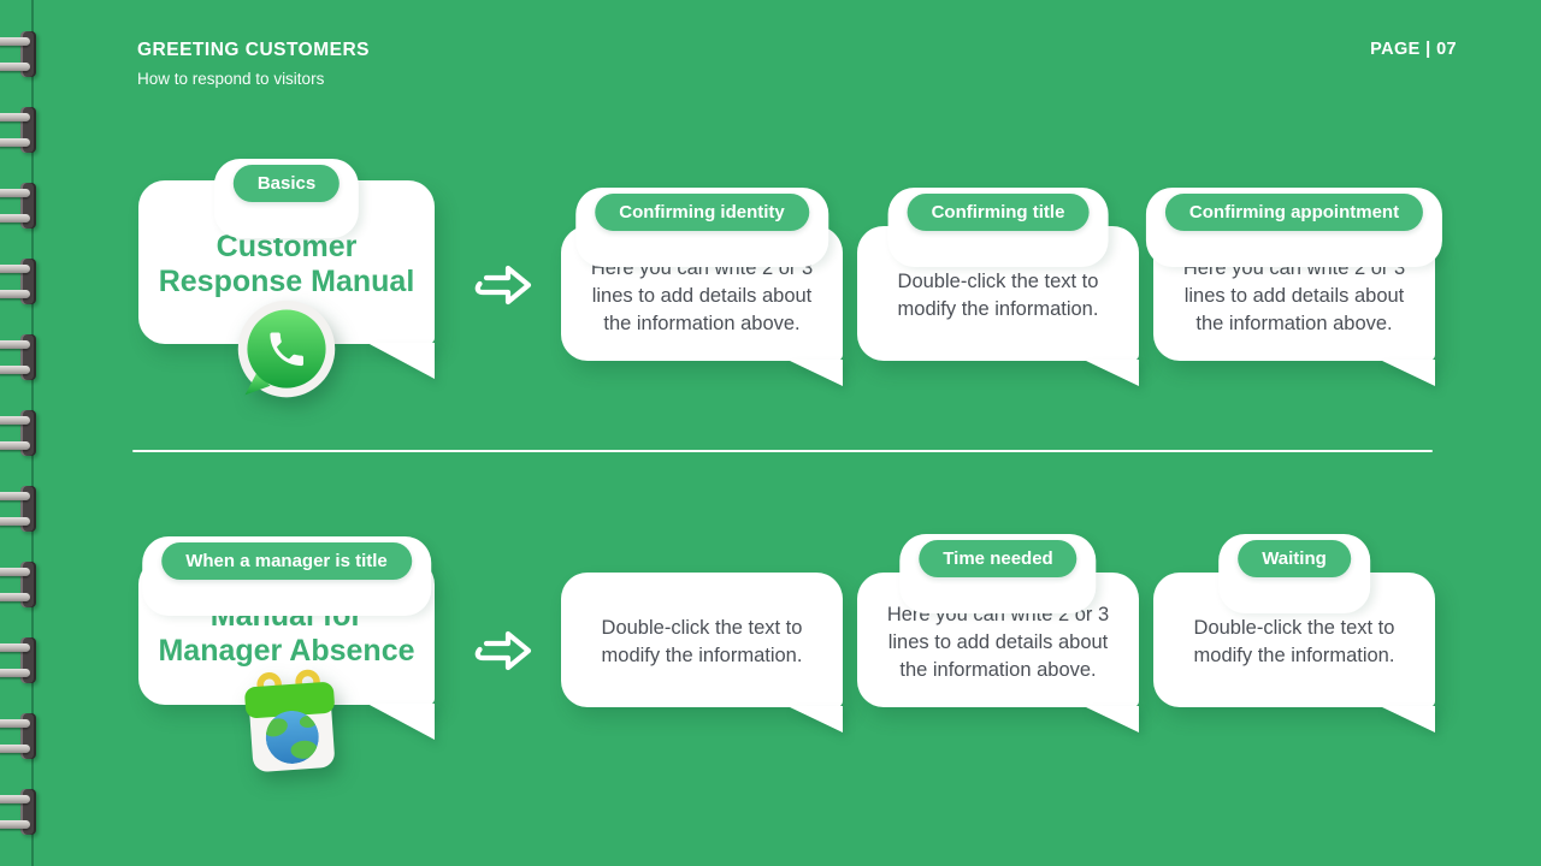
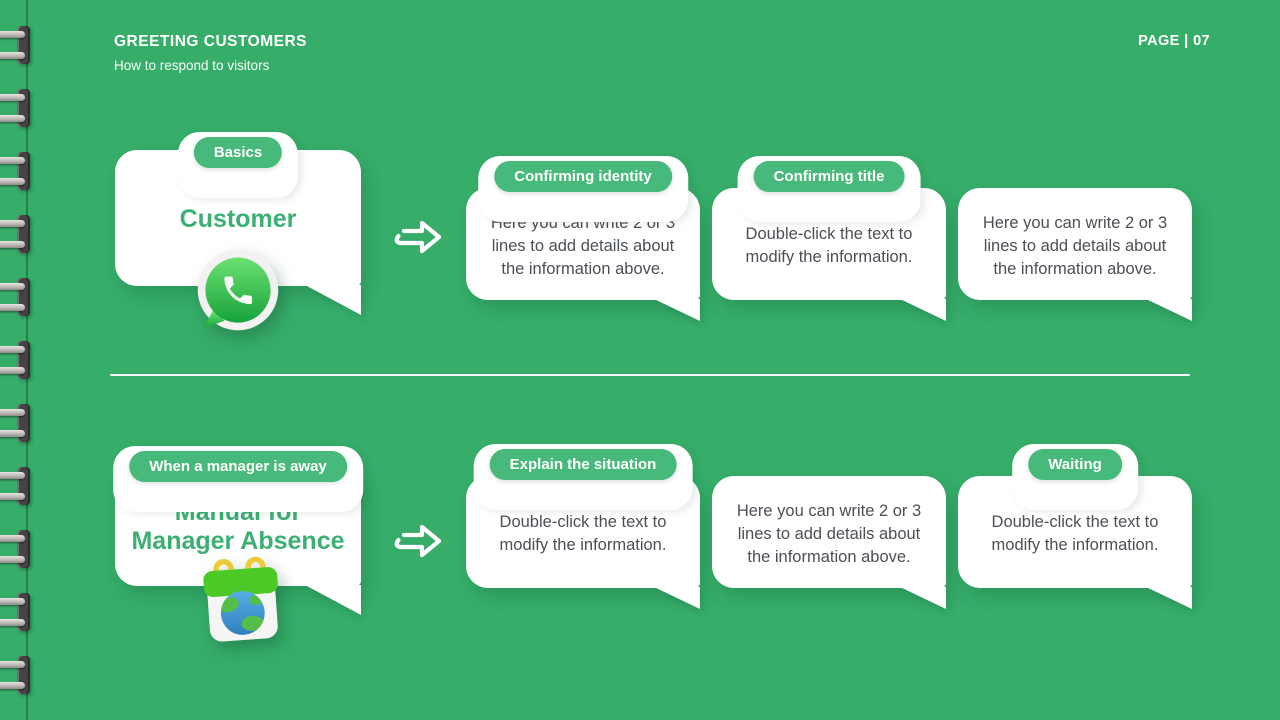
  GREETING CUSTOMERS
  How to respond to visitors
  PAGE | 07
  Basics
  Customer
- Response Manual
  Confirming identity
  Here you can write 2 or 3 lines to add details about the information above.
  Confirming title
  Double-click the text to modify the information.
- Confirming appointment
  Here you can write 2 or 3 lines to add details about the information above.
- When a manager is title
+ When a manager is away
  Manager Absence
+ Explain the situation
  Double-click the text to modify the information.
- Time needed
  Here you can write 2 or 3 lines to add details about the information above.
  Waiting
  Double-click the text to modify the information.
